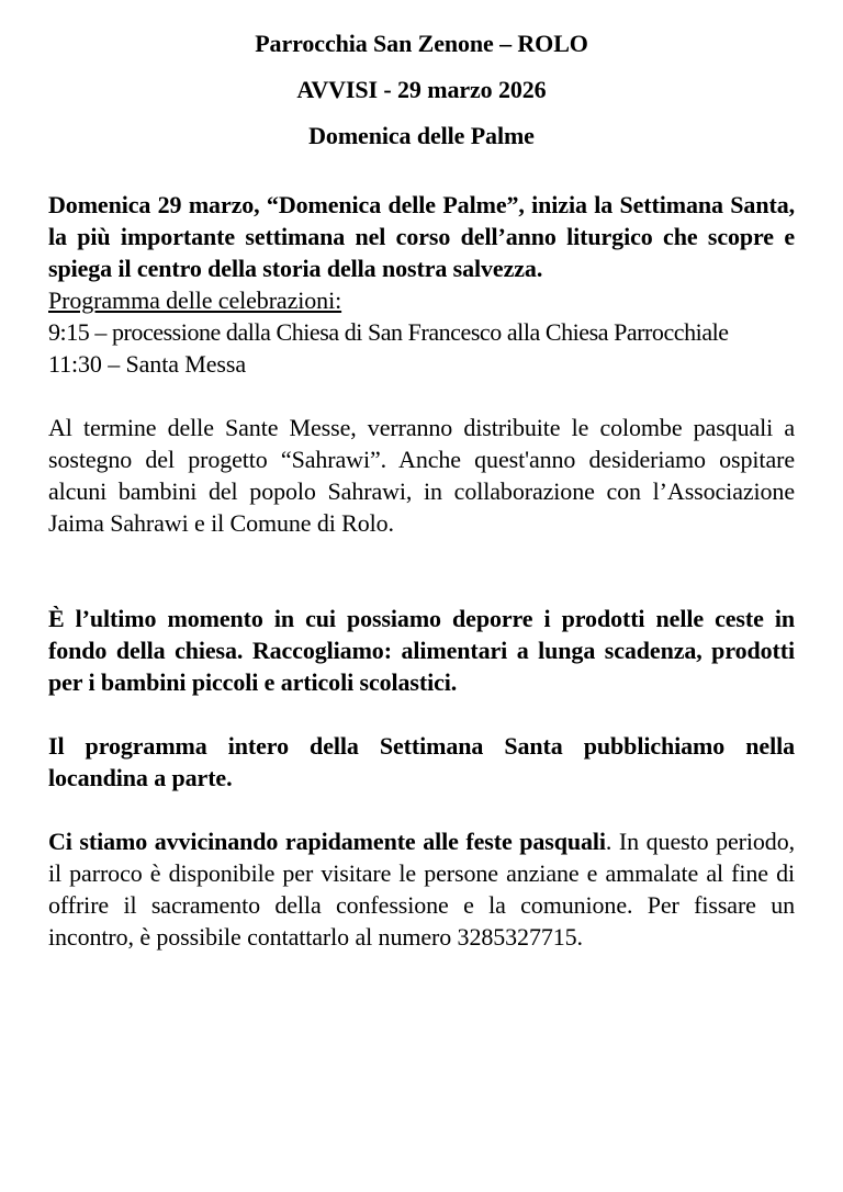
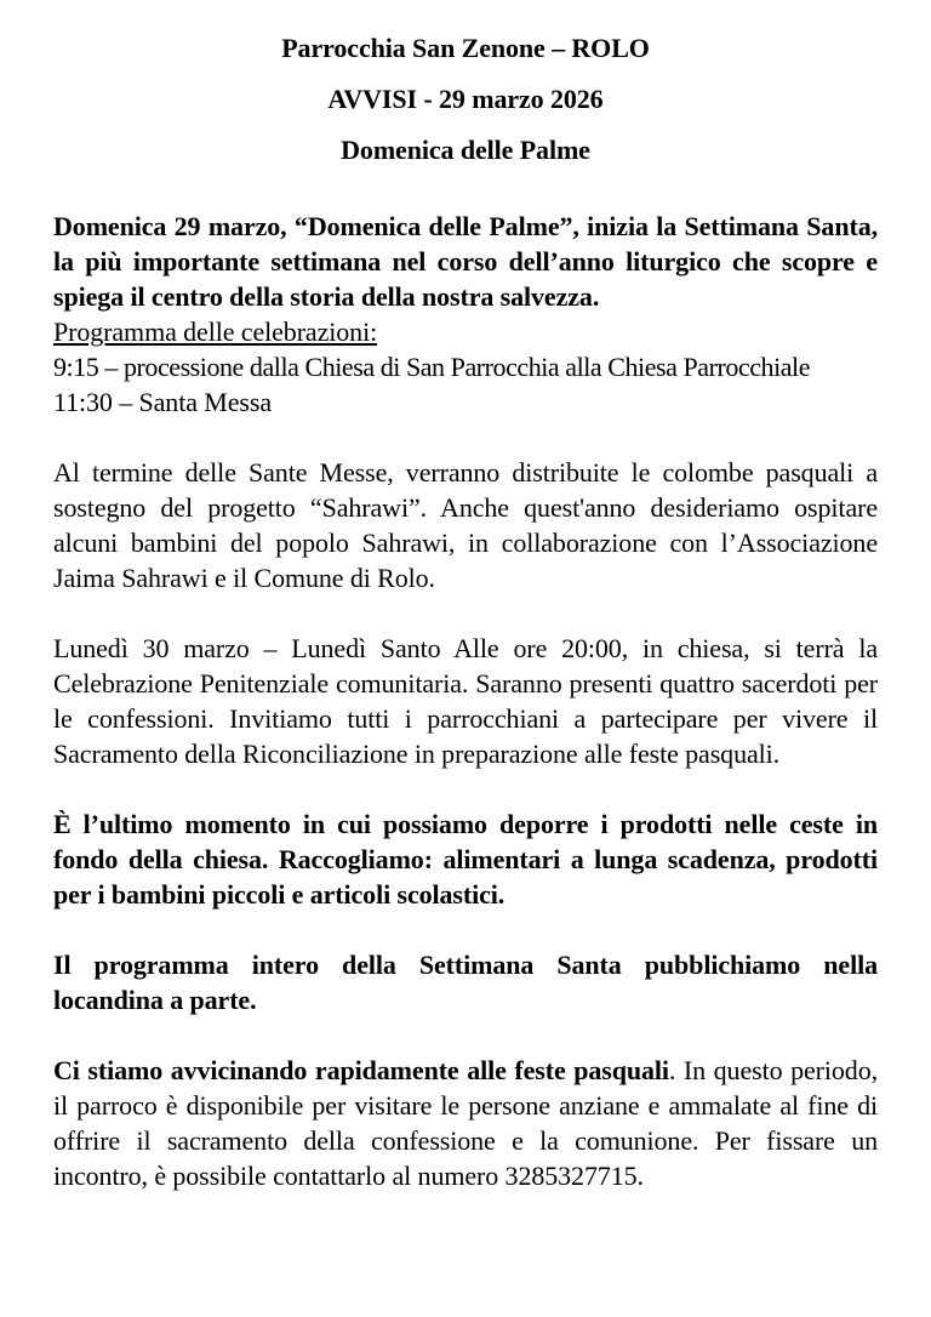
  Parrocchia San Zenone – ROLO
  AVVISI - 29 marzo 2026
  Domenica delle Palme
  Domenica 29 marzo, “Domenica delle Palme”, inizia la Settimana Santa, la più importante settimana nel corso dell’anno liturgico che scopre e spiega il centro della storia della nostra salvezza.
  Programma delle celebrazioni:
- 9:15 – processione dalla Chiesa di San Francesco alla Chiesa Parrocchiale
+ 9:15 – processione dalla Chiesa di San Parrocchia alla Chiesa Parrocchiale
  11:30 – Santa Messa
  Al termine delle Sante Messe, verranno distribuite le colombe pasquali a sostegno del progetto “Sahrawi”. Anche quest'anno desideriamo ospitare alcuni bambini del popolo Sahrawi, in collaborazione con l’Associazione Jaima Sahrawi e il Comune di Rolo.
+ Lunedì 30 marzo – Lunedì Santo Alle ore 20:00, in chiesa, si terrà la Celebrazione Penitenziale comunitaria. Saranno presenti quattro sacerdoti per le confessioni. Invitiamo tutti i parrocchiani a partecipare per vivere il Sacramento della Riconciliazione in preparazione alle feste pasquali.
  È l’ultimo momento in cui possiamo deporre i prodotti nelle ceste in fondo della chiesa. Raccogliamo: alimentari a lunga scadenza, prodotti per i bambini piccoli e articoli scolastici.
  Il programma intero della Settimana Santa pubblichiamo nella locandina a parte.
  Ci stiamo avvicinando rapidamente alle feste pasquali. In questo periodo, il parroco è disponibile per visitare le persone anziane e ammalate al fine di offrire il sacramento della confessione e la comunione. Per fissare un incontro, è possibile contattarlo al numero 3285327715.
